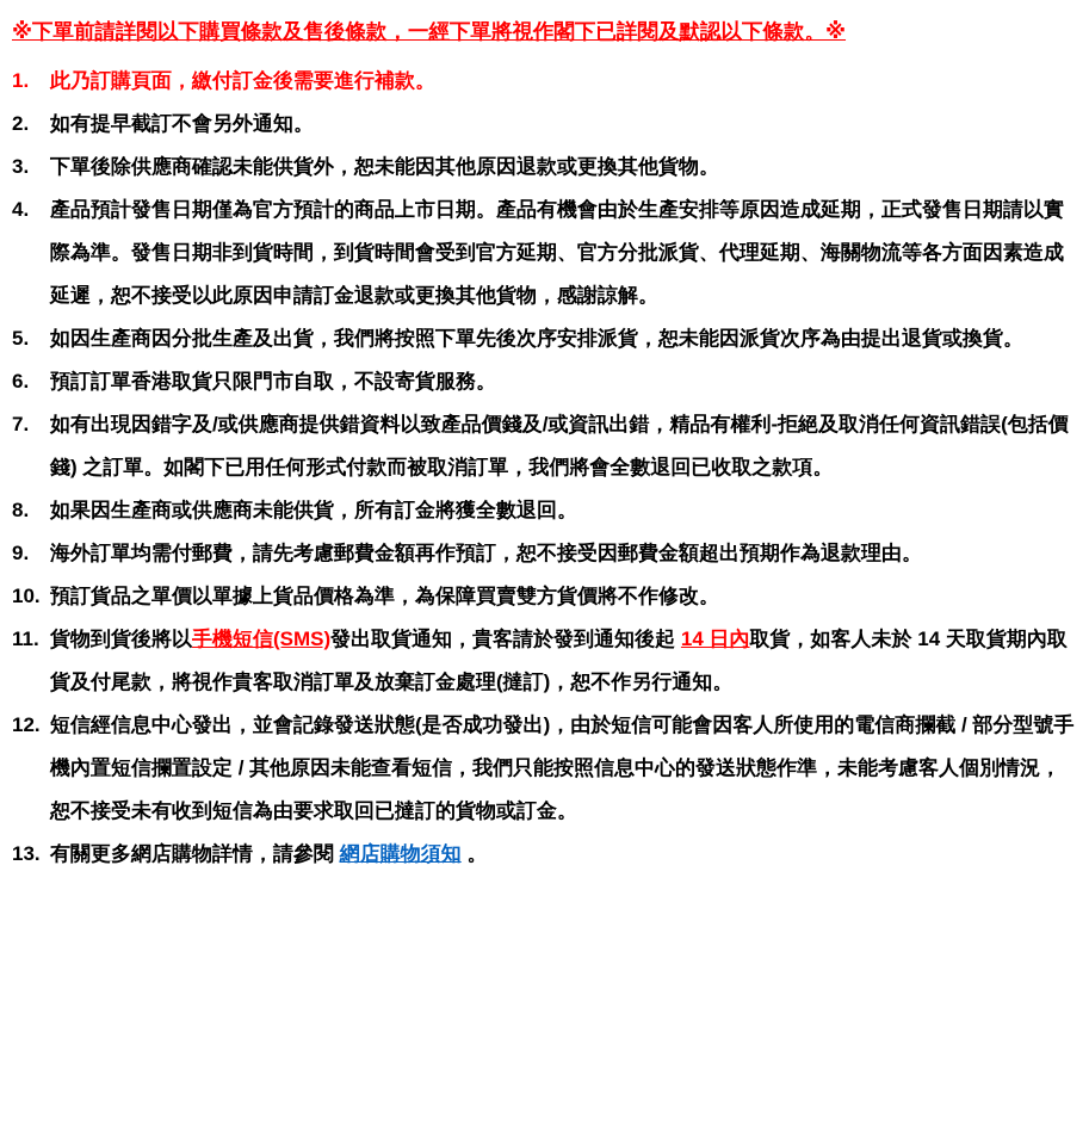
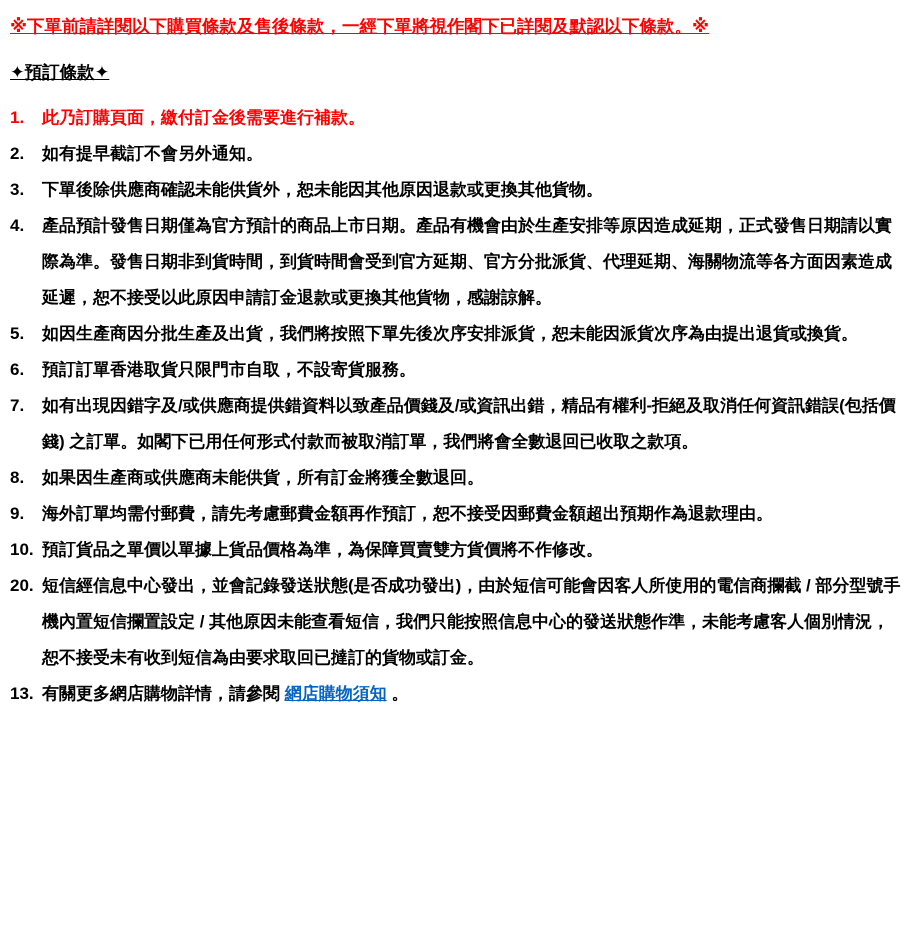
  ※下單前請詳閱以下購買條款及售後條款，一經下單將視作閣下已詳閱及默認以下條款。※
+ ✦預訂條款✦
  1.
  此乃訂購頁面，繳付訂金後需要進行補款。
  2.
  如有提早截訂不會另外通知。
  3.
  下單後除供應商確認未能供貨外，恕未能因其他原因退款或更換其他貨物。
  4.
  產品預計發售日期僅為官方預計的商品上市日期。產品有機會由於生產安排等原因造成延期，正式發售日期請以實際為準。發售日期非到貨時間，到貨時間會受到官方延期、官方分批派貨、代理延期、海關物流等各方面因素造成延遲，恕不接受以此原因申請訂金退款或更換其他貨物，感謝諒解。
  5.
  如因生產商因分批生產及出貨，我們將按照下單先後次序安排派貨，恕未能因派貨次序為由提出退貨或換貨。
  6.
  預訂訂單香港取貨只限門市自取，不設寄貨服務。
  7.
  如有出現因錯字及/或供應商提供錯資料以致產品價錢及/或資訊出錯，精品有權利-拒絕及取消任何資訊錯誤(包括價錢) 之訂單。如閣下已用任何形式付款而被取消訂單，我們將會全數退回已收取之款項。
  8.
  如果因生產商或供應商未能供貨，所有訂金將獲全數退回。
  9.
  海外訂單均需付郵費，請先考慮郵費金額再作預訂，恕不接受因郵費金額超出預期作為退款理由。
  10.
  預訂貨品之單價以單據上貨品價格為準，為保障買賣雙方貨價將不作修改。
- 11.
- 貨物到貨後將以手機短信(SMS)發出取貨通知，貴客請於發到通知後起 14 日內取貨，如客人未於 14 天取貨期內取貨及付尾款，將視作貴客取消訂單及放棄訂金處理(撻訂)，恕不作另行通知。
- 12.
+ 20.
  短信經信息中心發出，並會記錄發送狀態(是否成功發出)，由於短信可能會因客人所使用的電信商攔截 / 部分型號手機內置短信攔置設定 / 其他原因未能查看短信，我們只能按照信息中心的發送狀態作準，未能考慮客人個別情況，恕不接受未有收到短信為由要求取回已撻訂的貨物或訂金。
  13.
  有關更多網店購物詳情，請參閱 網店購物須知 。
